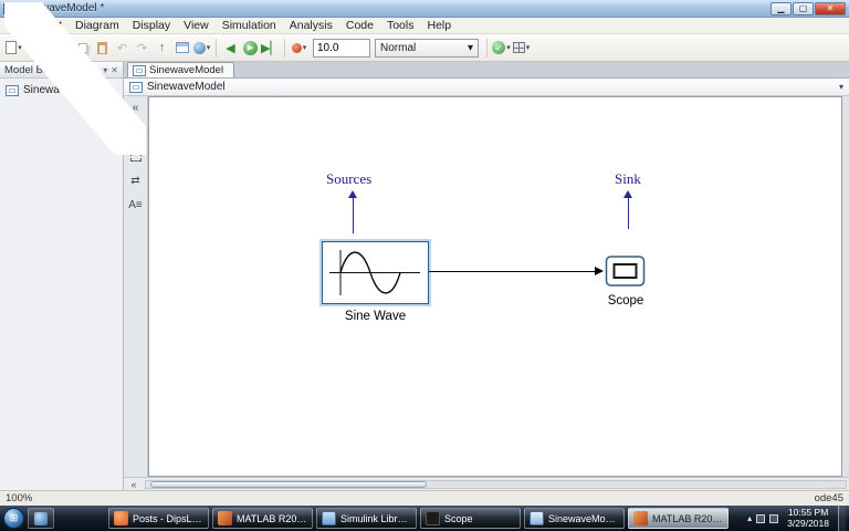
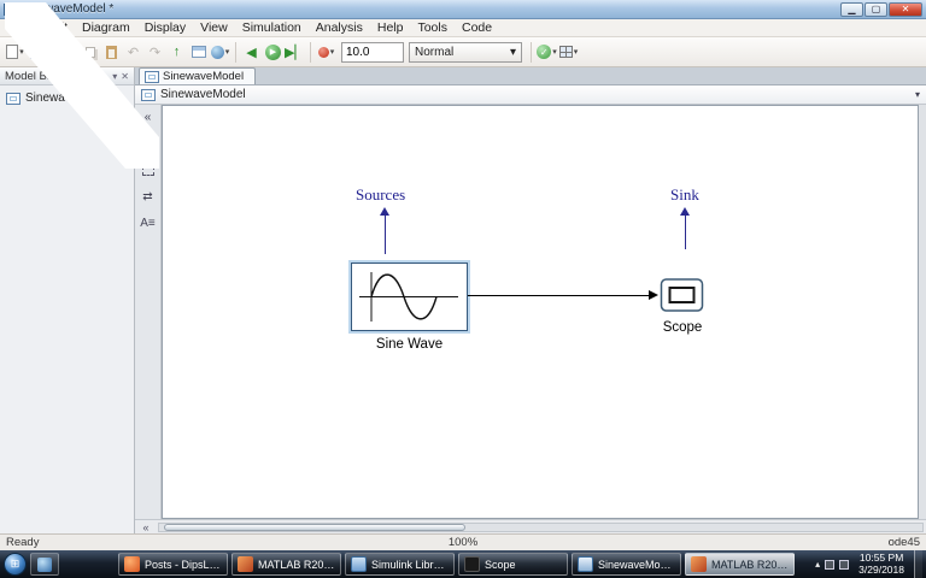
  ▁
  ▢
  ✕
  Diagram
  Display
  View
  Simulation
  Analysis
- Code
+ Help
  Tools
- Help
+ Code
  ↶
  ↷
  ↑
  ◀
  ▶▏
  10.0
  Normal
  ▾
  ✓
  ▾
  ✕
  SinewaveModel
  SinewaveModel
  ▾
  «
  ⇄
  A≡
  Sources
  Sink
  Sine Wave
  Scope
  «
+ Ready
  100%
  ode45
  ⊞
  Posts - DipsLab
  MATLAB R2013
  Simulink Library
  Scope
  SinewaveModel
  MATLAB R2013
  ▴
  10:55 PM
  3/29/2018
